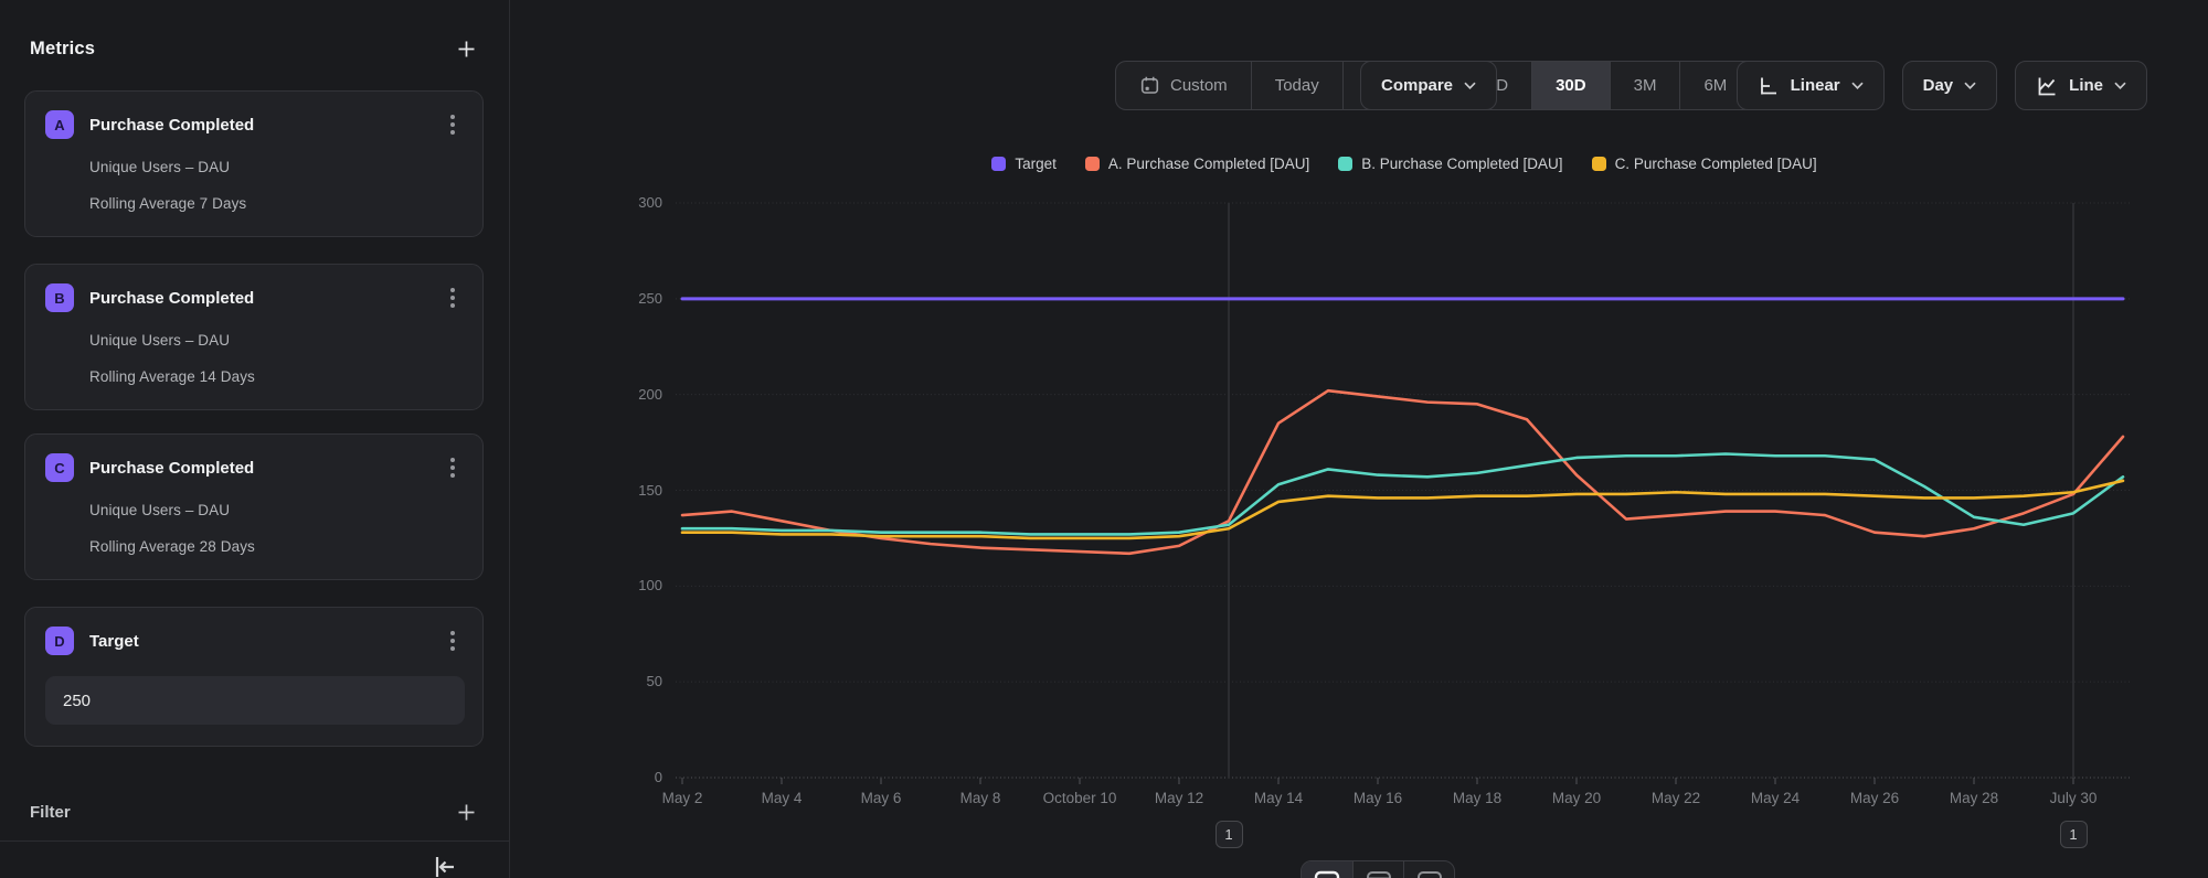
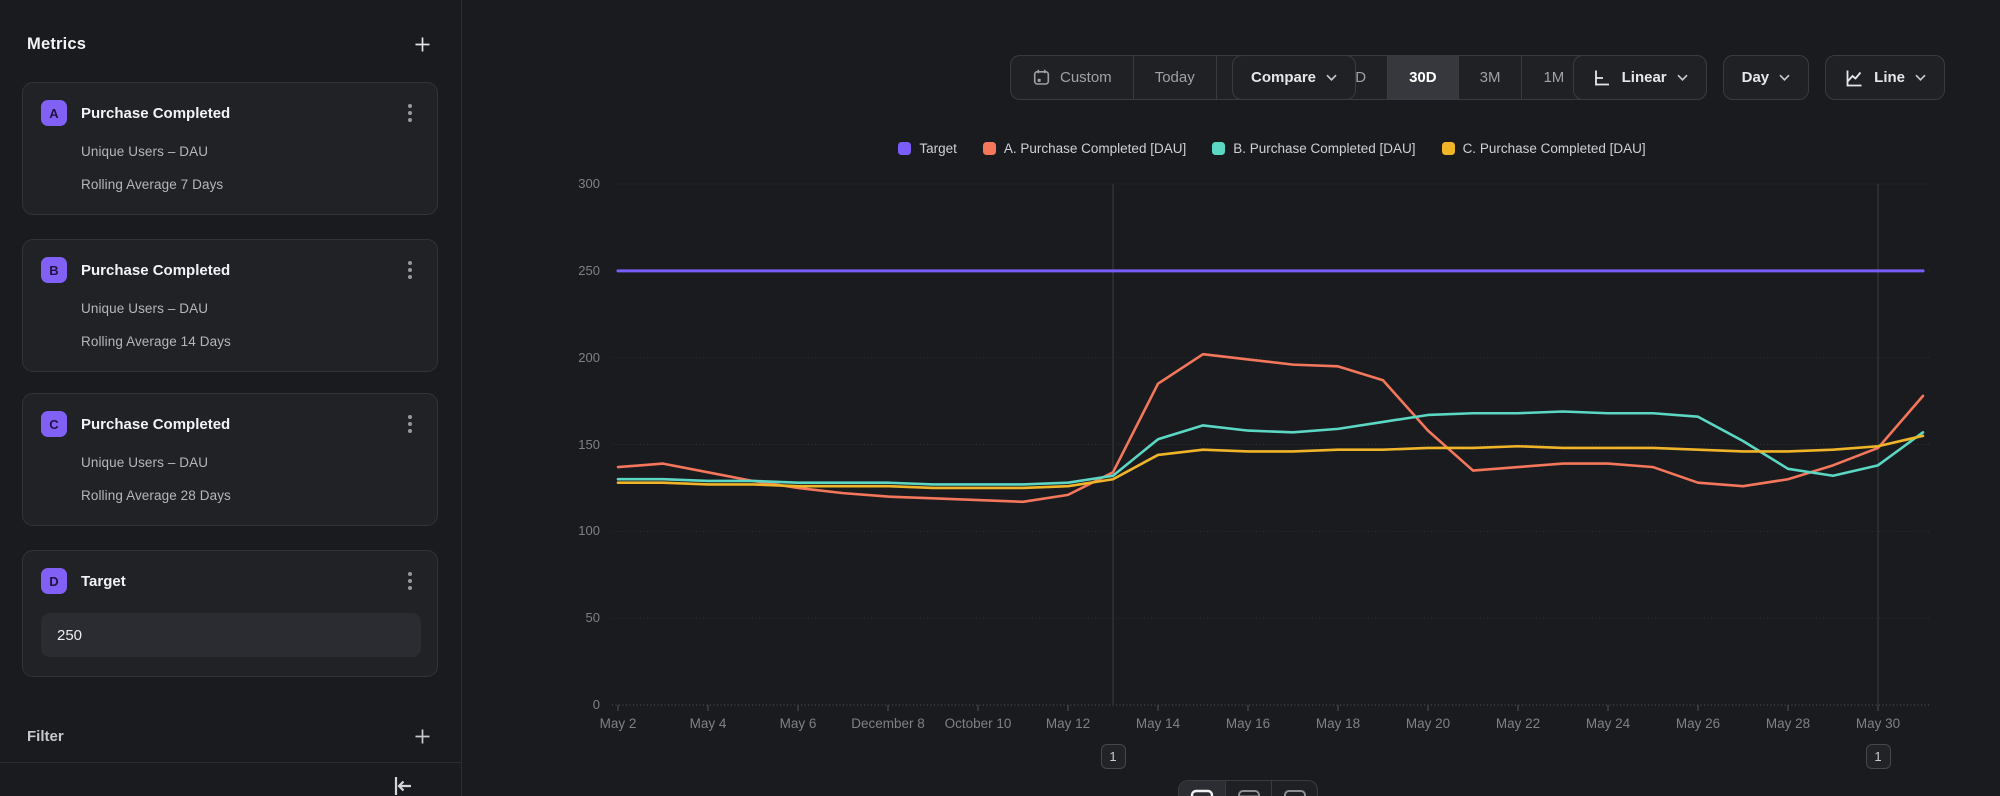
  Metrics
  A
  Purchase Completed
  Unique Users – DAU
  Rolling Average 7 Days
  B
  Purchase Completed
  Unique Users – DAU
  Rolling Average 14 Days
  C
  Purchase Completed
  Unique Users – DAU
  Rolling Average 28 Days
  D
  Target
  250
  Filter
  Custom
  Today
  30D
  3M
- 6M
+ 1M
  Compare
  Linear
  Day
  Line
  Target
  A. Purchase Completed [DAU]
  B. Purchase Completed [DAU]
  C. Purchase Completed [DAU]
  0
  50
  100
  150
  200
  250
  300
  May 2
  May 4
  May 6
- May 8
+ December 8
  October 10
  May 12
  May 14
  May 16
  May 18
  May 20
  May 22
  May 24
  May 26
  May 28
- July 30
+ May 30
  1
  1
